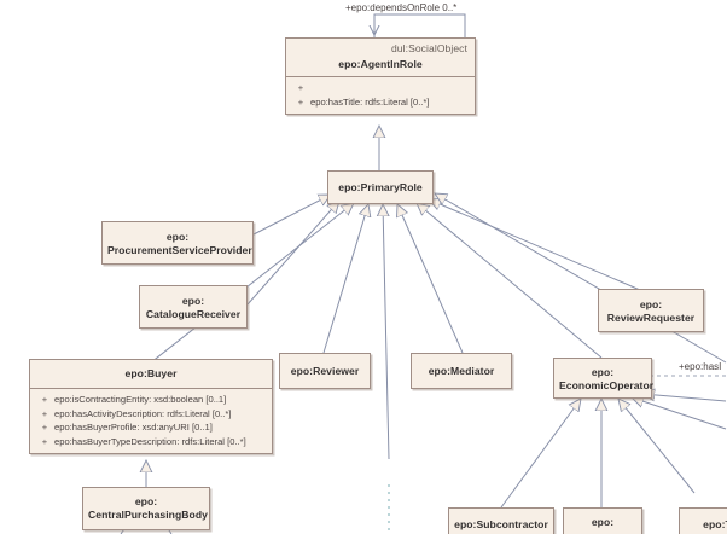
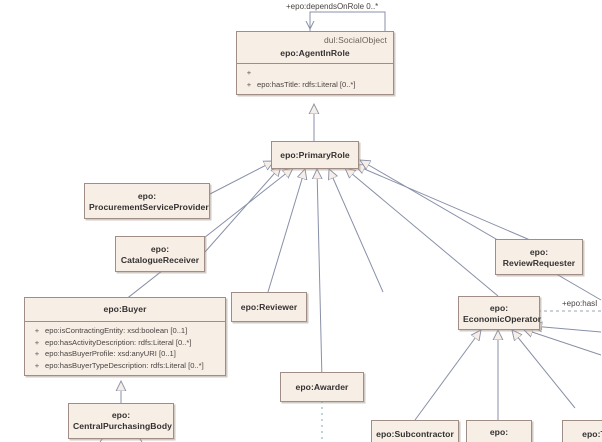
  dul:SocialObject
  epo:AgentInRole
  +
  +
  epo:hasTitle: rdfs:Literal [0..*]
  +epo:dependsOnRole 0..*
  epo:PrimaryRole
  epo:
  ProcurementServiceProvider
  epo:
  CatalogueReceiver
  epo:
  ReviewRequester
  epo:Buyer
  +
  epo:isContractingEntity: xsd:boolean [0..1]
  +
  epo:hasActivityDescription: rdfs:Literal [0..*]
  +
  epo:hasBuyerProfile: xsd:anyURI [0..1]
  +
  epo:hasBuyerTypeDescription: rdfs:Literal [0..*]
  epo:Reviewer
- epo:Mediator
  epo:
  EconomicOperator
  +epo:hasI
+ epo:Awarder
  epo:
  CentralPurchasingBody
  epo:Subcontractor
  epo:
  epo:
